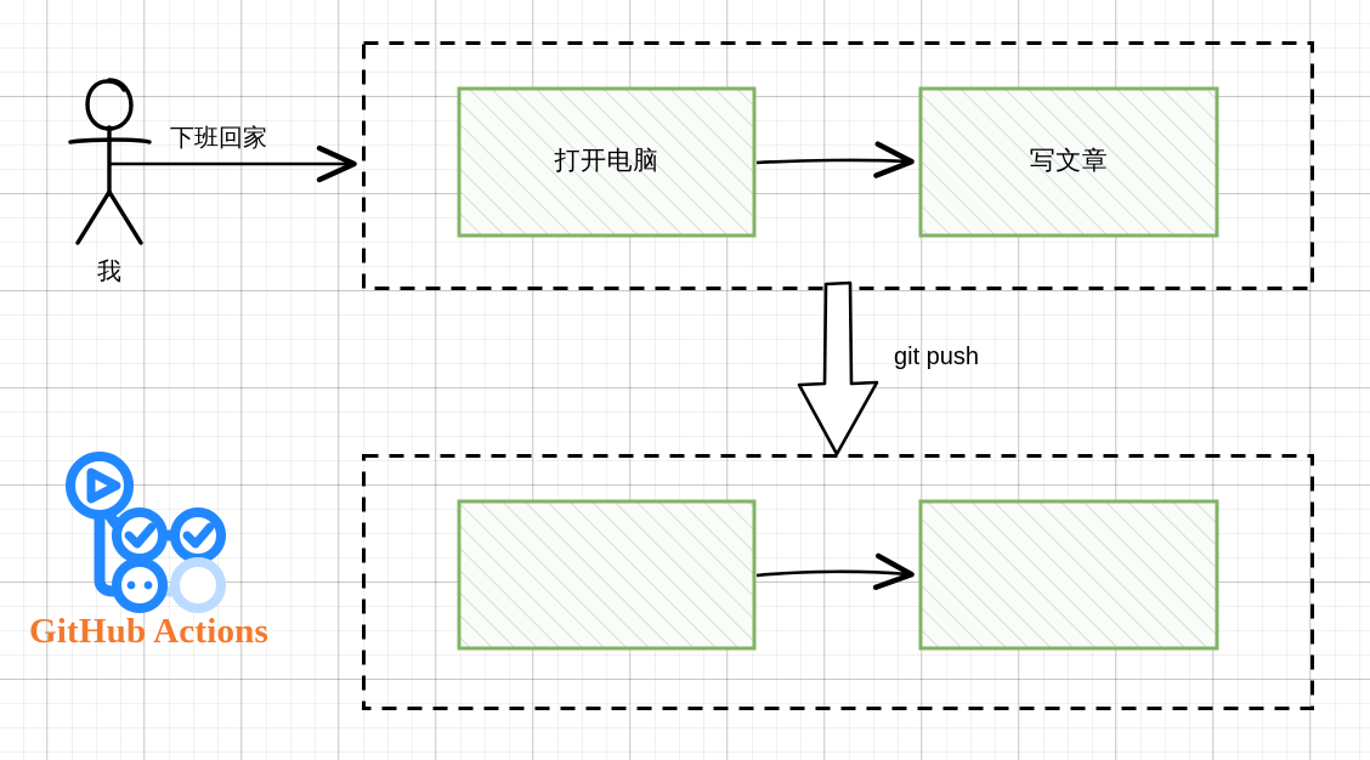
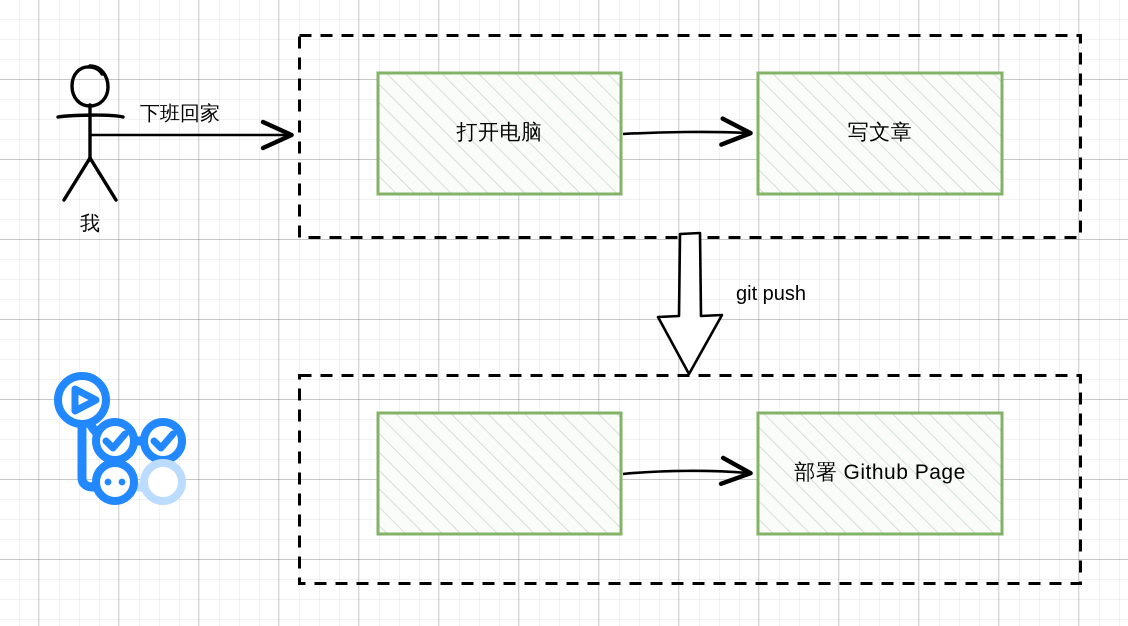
  打开电脑
  写文章
+ 部署 Github Page
  下班回家
  git push
  我
- GitHub Actions
